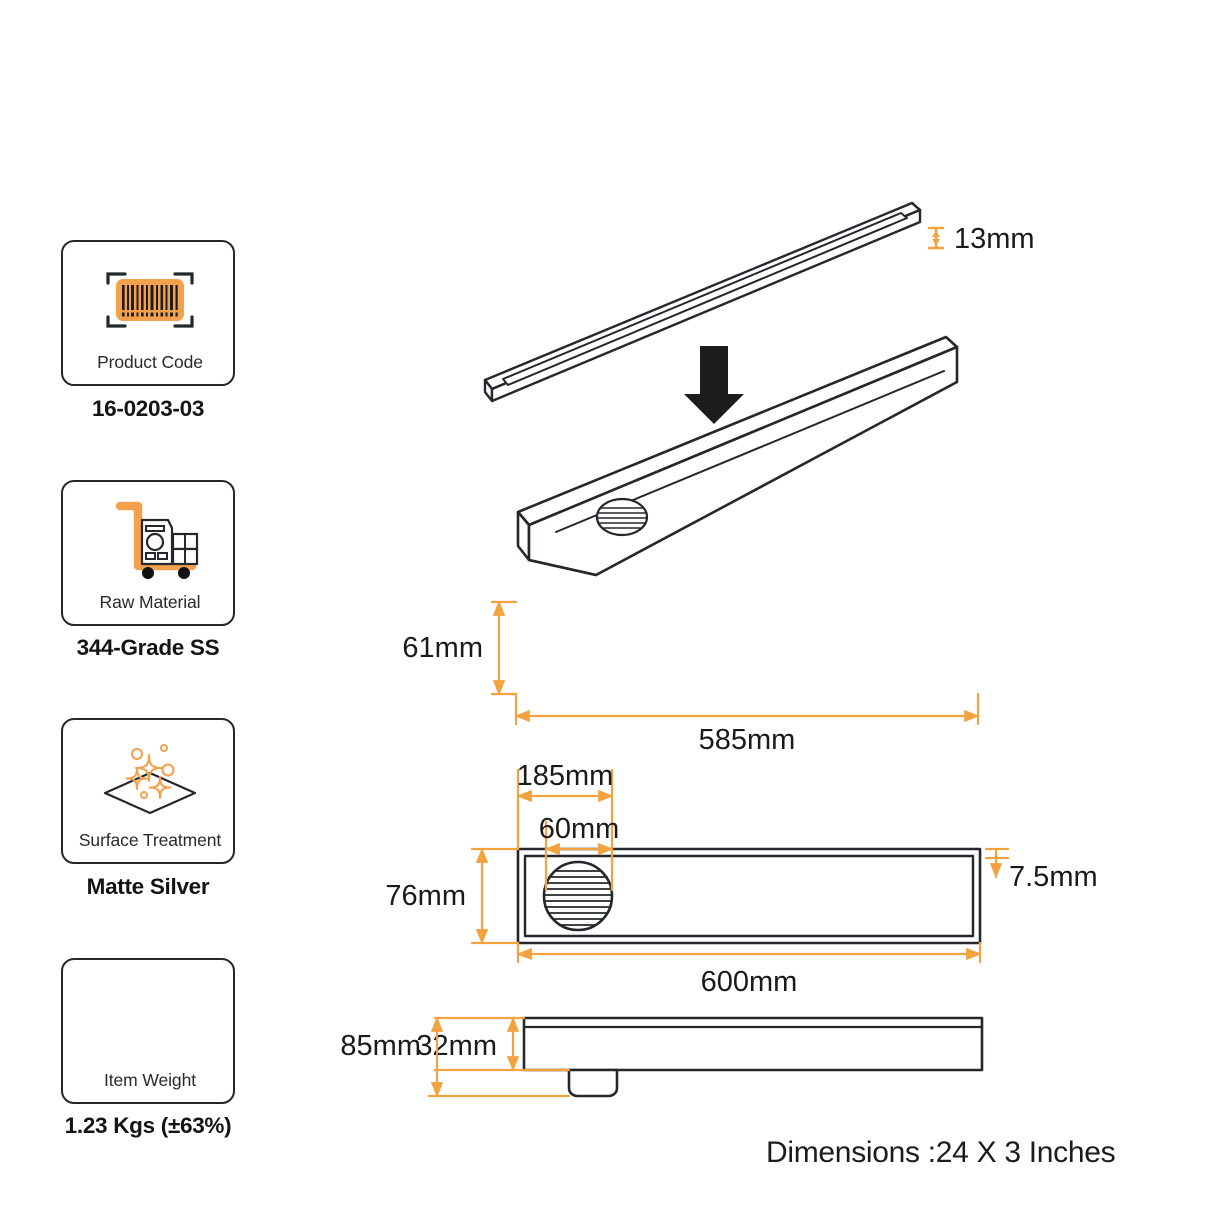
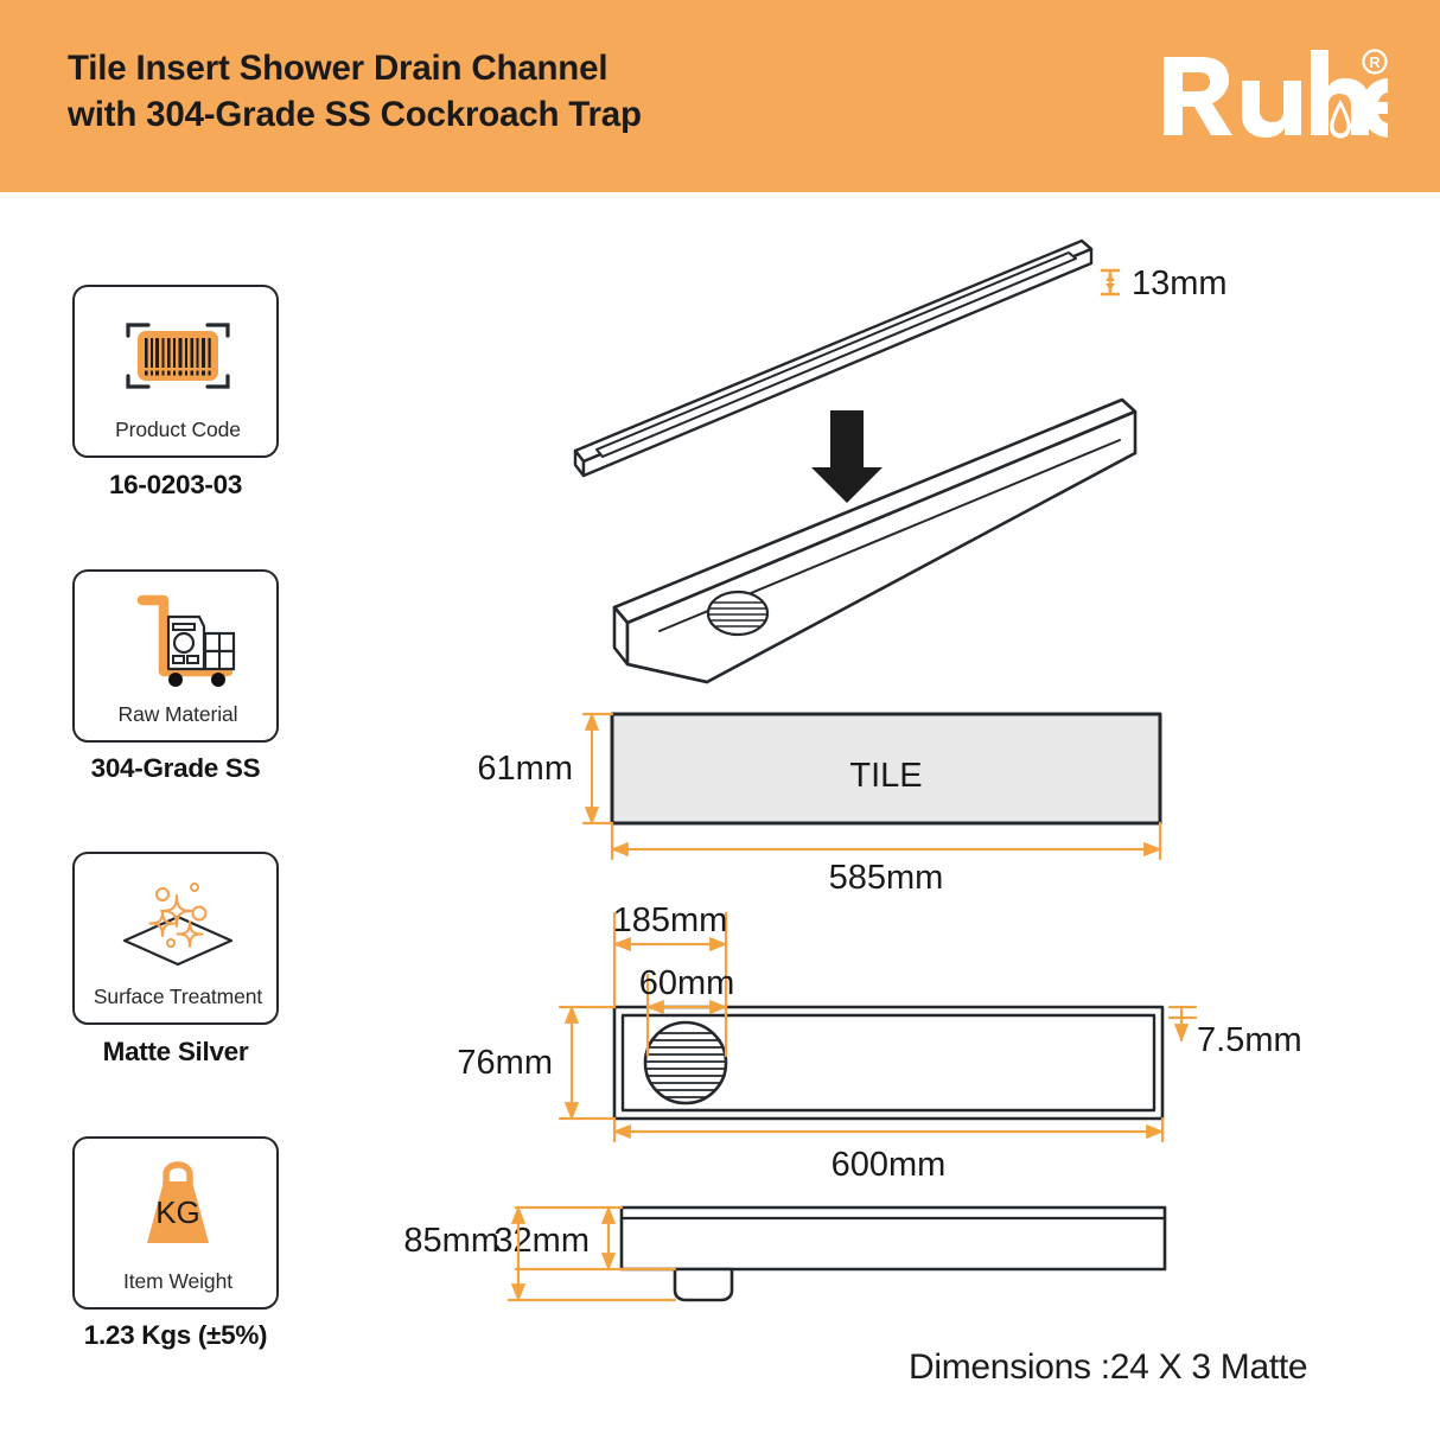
+ Tile Insert Shower Drain Channel
+ with 304-Grade SS Cockroach Trap
+ R
  Product Code
  16-0203-03
  Raw Material
- 344-Grade SS
+ 304-Grade SS
  Surface Treatment
  Matte Silver
+ KG
  Item Weight
- 1.23 Kgs (±63%)
+ 1.23 Kgs (±5%)
  13mm
+ TILE
  61mm
  585mm
  185mm
  60mm
  76mm
  7.5mm
  600mm
  32mm
  85mm
- Dimensions :24 X 3 Inches
+ Dimensions :24 X 3 Matte
